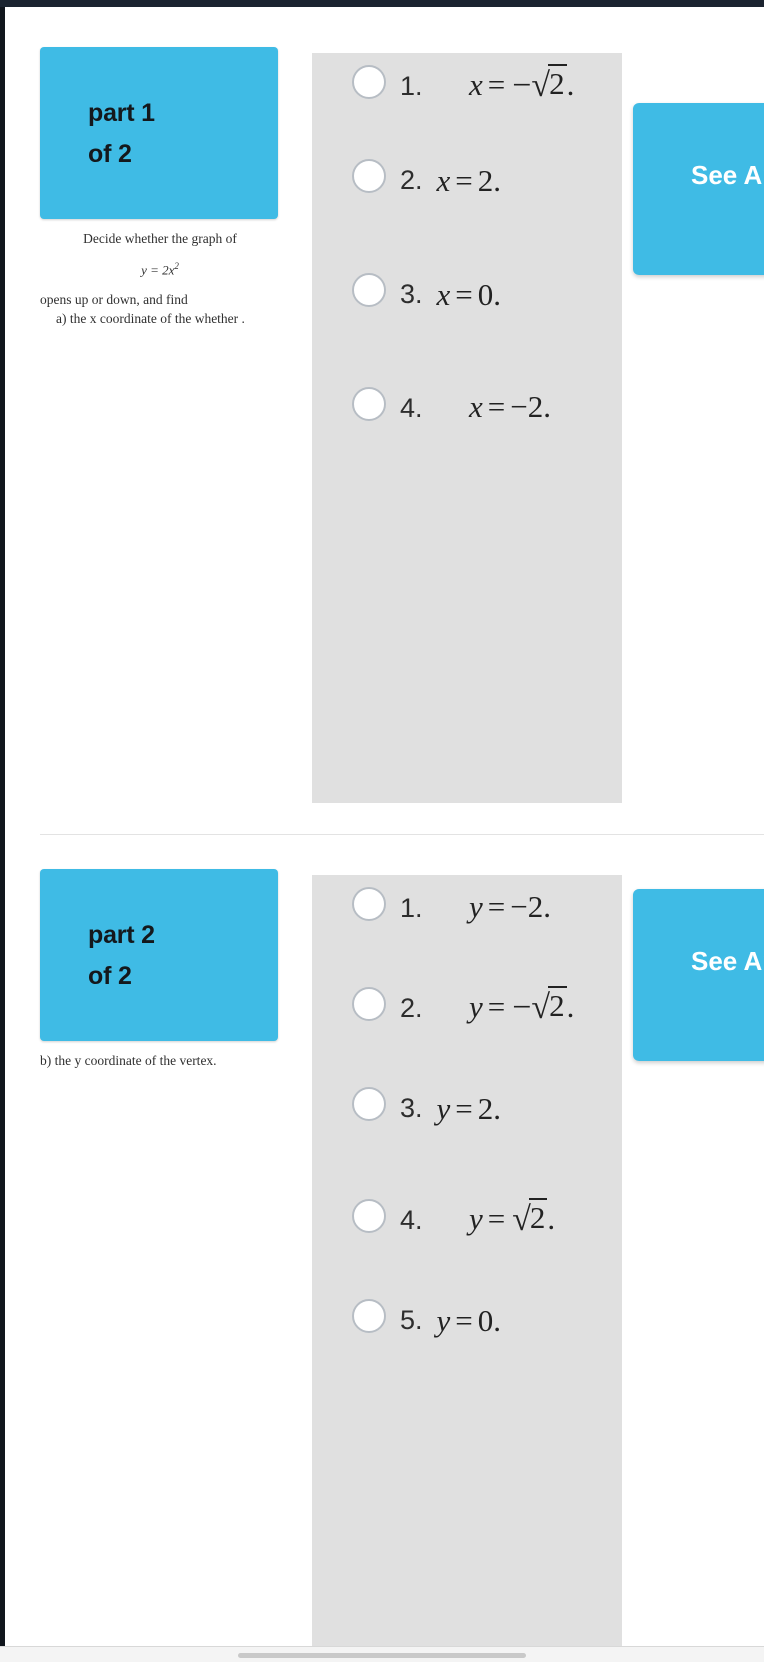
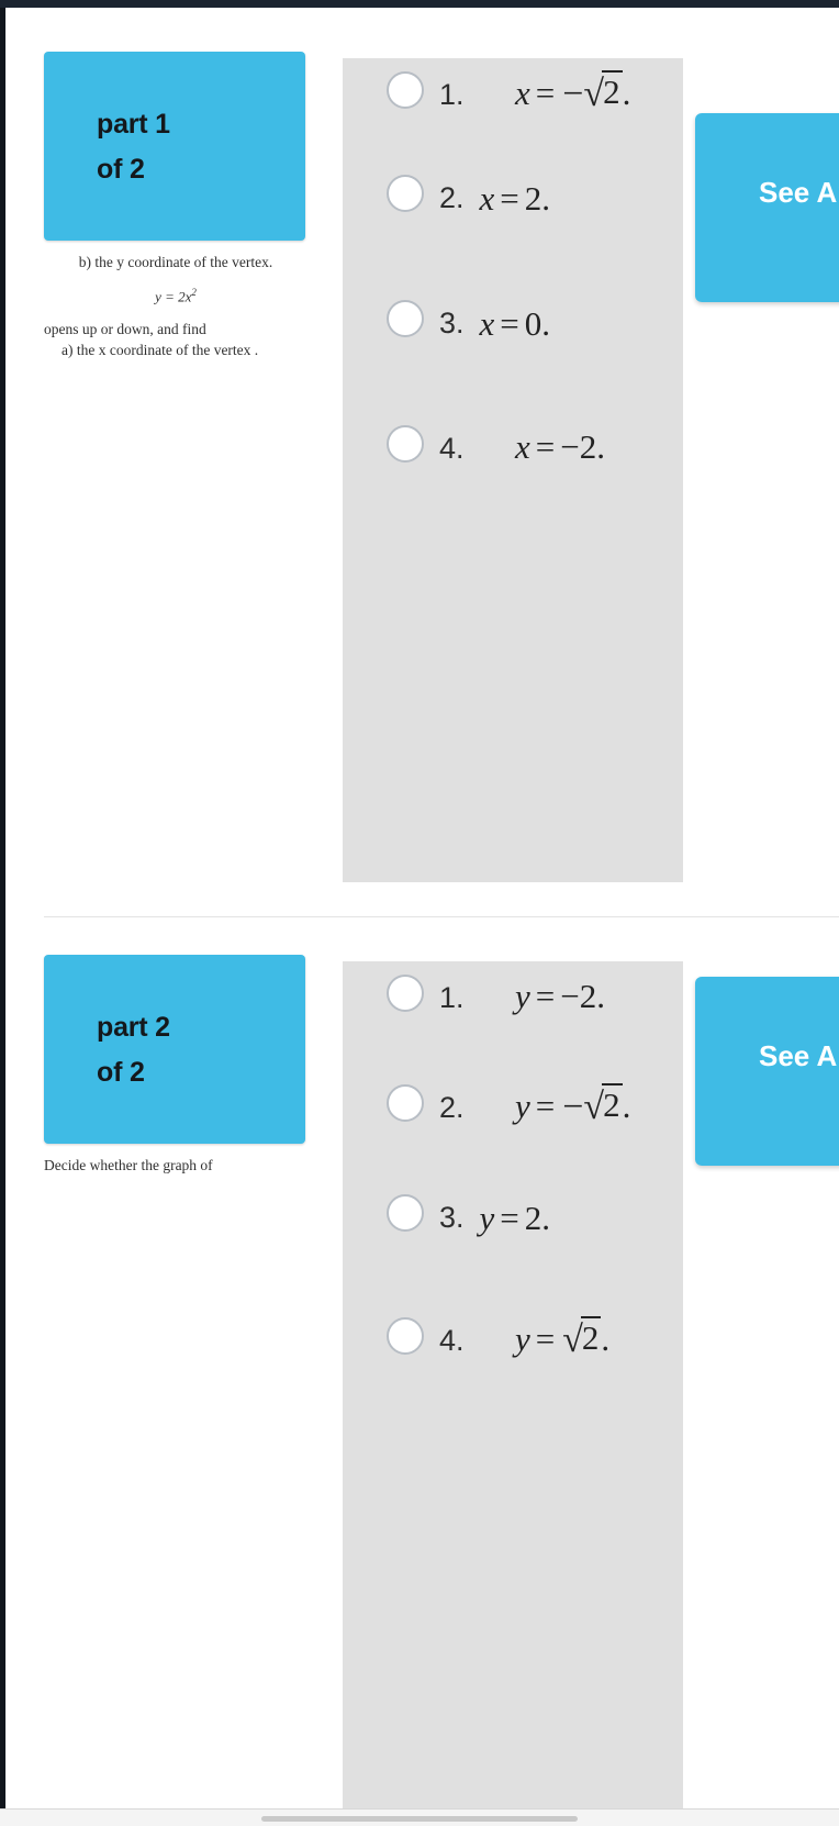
  part 1
  of 2
- Decide whether the graph of
+ b) the y coordinate of the vertex.
  y = 2x2
  opens up or down, and find
- a) the x coordinate of the whether .
+ a) the x coordinate of the vertex .
  1. x = −√2.
  2.
  x = 2.
  3.
  x = 0.
  4. x = −2.
  part 2
  of 2
- b) the y coordinate of the vertex.
+ Decide whether the graph of
  1. y = −2.
  2. y = −√2.
  3.
  y = 2.
  4. y = √2.
- 5.
- y = 0.
